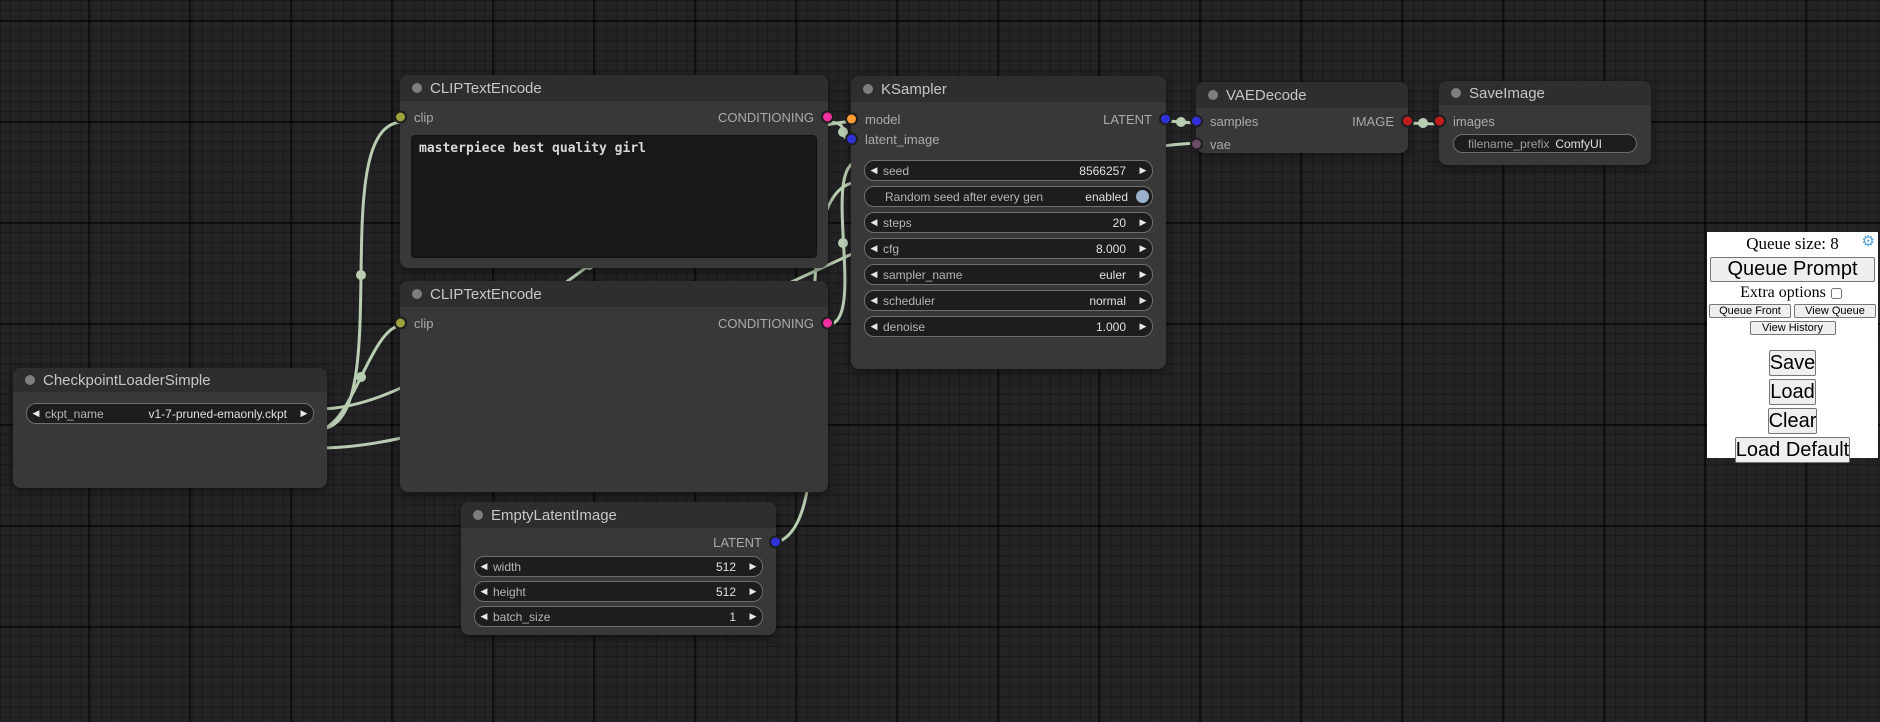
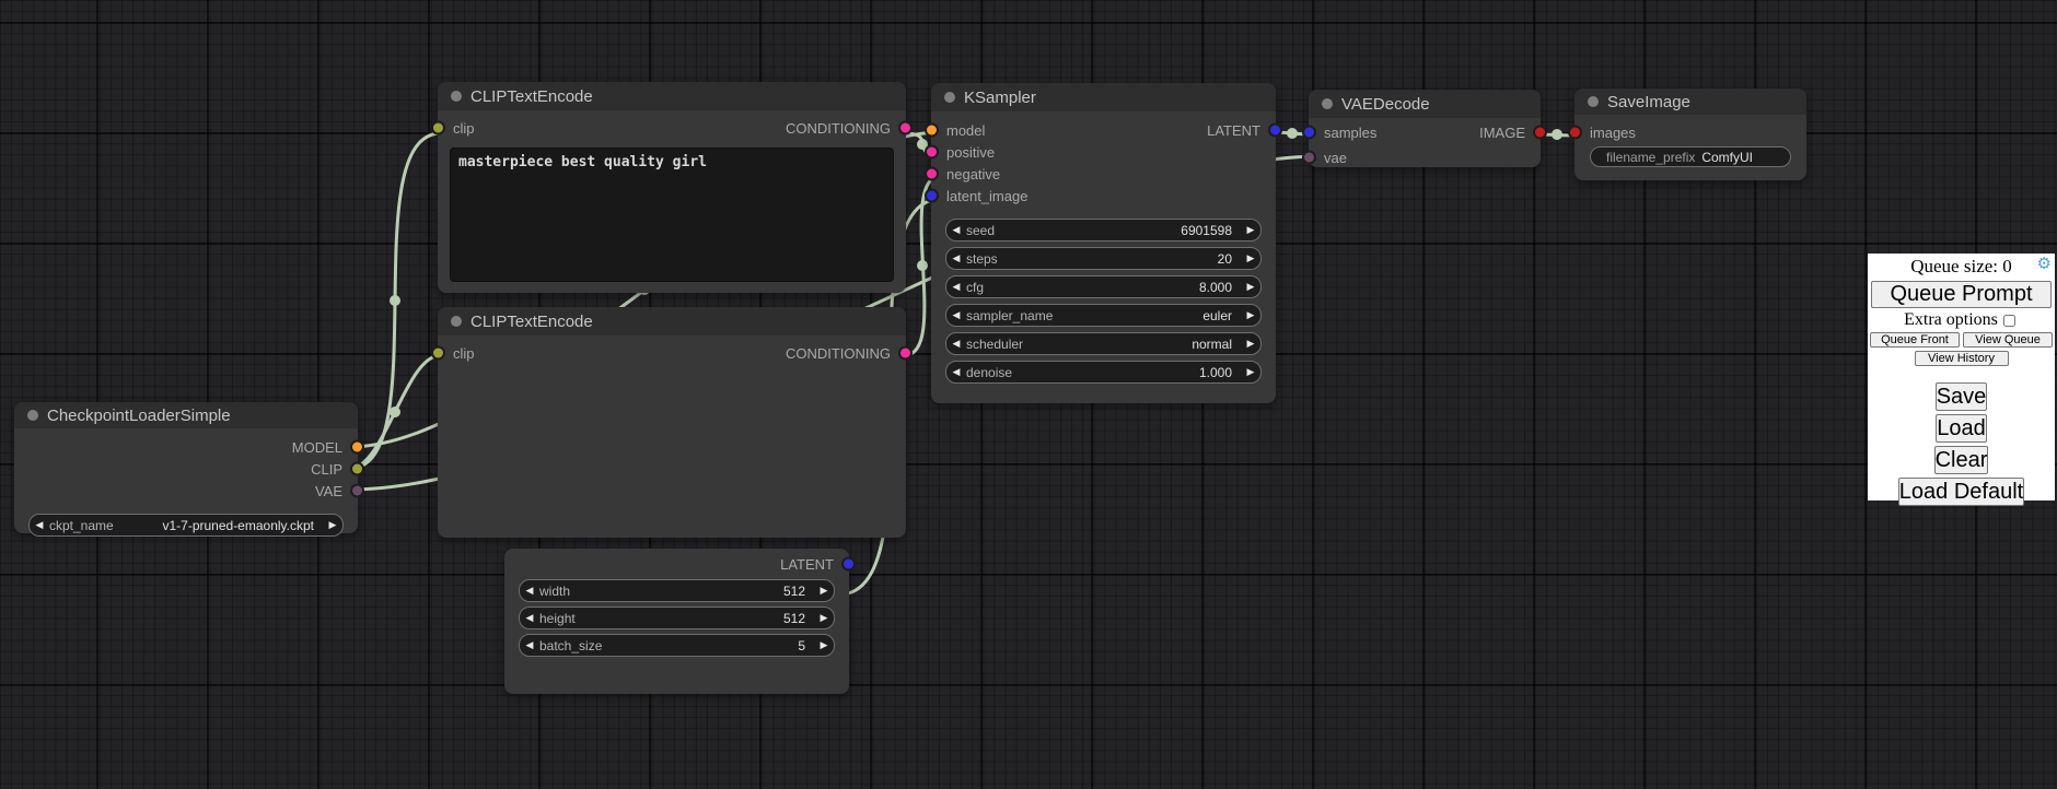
  CheckpointLoaderSimple
+ MODEL
+ CLIP
+ VAE
  ◀
  ckpt_name
  v1-7-pruned-emaonly.ckpt
  ▶
  CLIPTextEncode
  clip
  CONDITIONING
  masterpiece best quality girl
  CLIPTextEncode
  clip
  CONDITIONING
- EmptyLatentImage
  LATENT
  ◀
  width
  512
  ▶
  ◀
  height
  512
  ▶
  ◀
  batch_size
- 1
+ 5
  ▶
  KSampler
  model
  LATENT
+ positive
+ negative
  latent_image
  ◀
  seed
- 8566257
+ 6901598
  ▶
- Random seed after every gen
- enabled
  ◀
  steps
  20
  ▶
  ◀
  cfg
  8.000
  ▶
  ◀
  sampler_name
  euler
  ▶
  ◀
  scheduler
  normal
  ▶
  ◀
  denoise
  1.000
  ▶
  VAEDecode
  samples
  IMAGE
  vae
  SaveImage
  images
  filename_prefix
  ComfyUI
- Queue size: 8
+ Queue size: 0
  ⚙
  Queue Prompt
  Extra options
  Queue Front
  View Queue
  View History
  Save
  Load
  Clear
  Load Default
